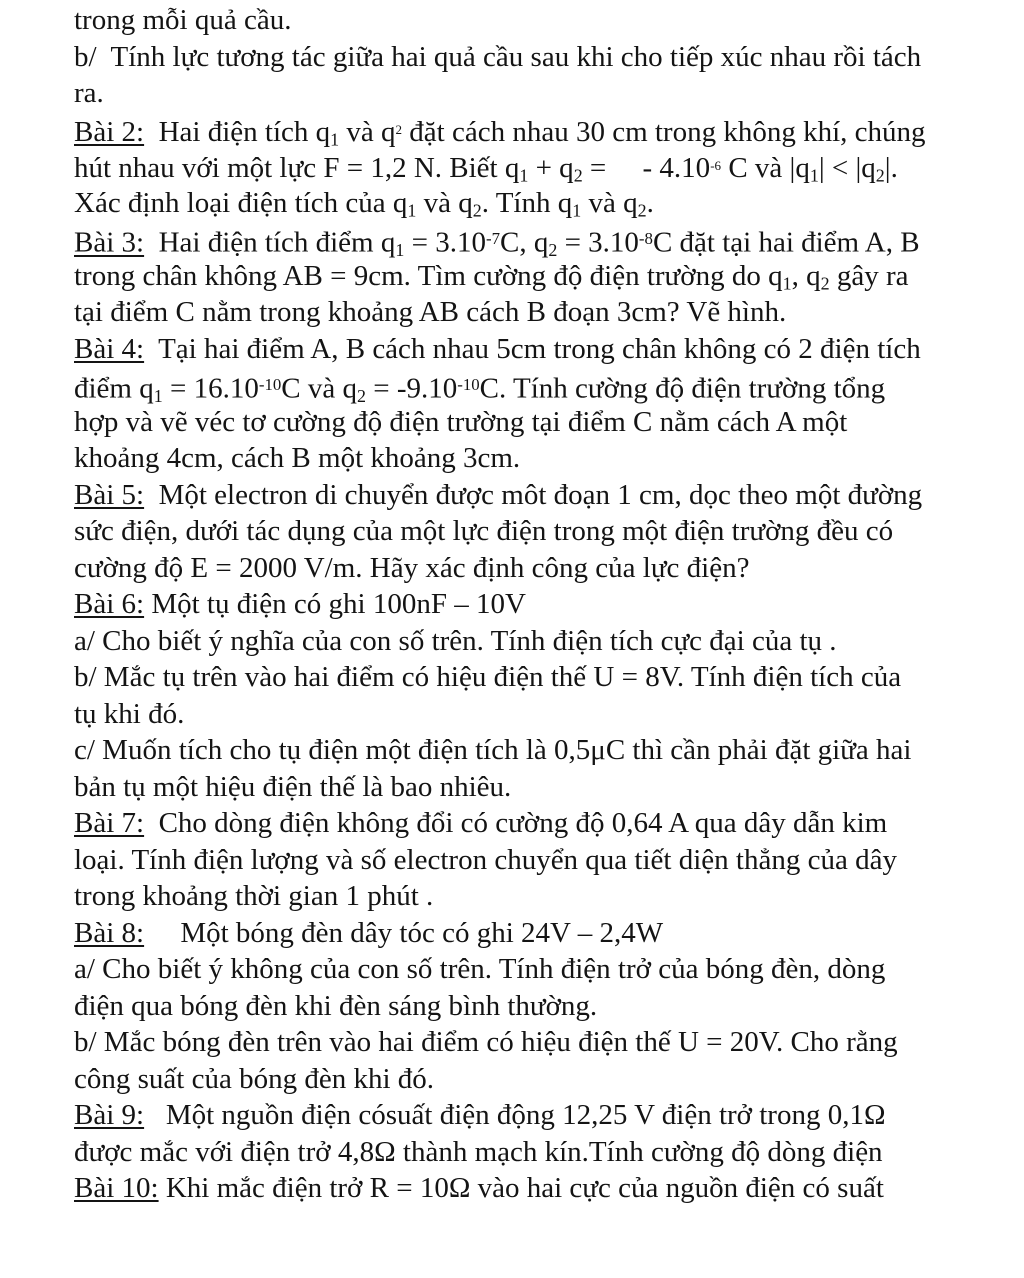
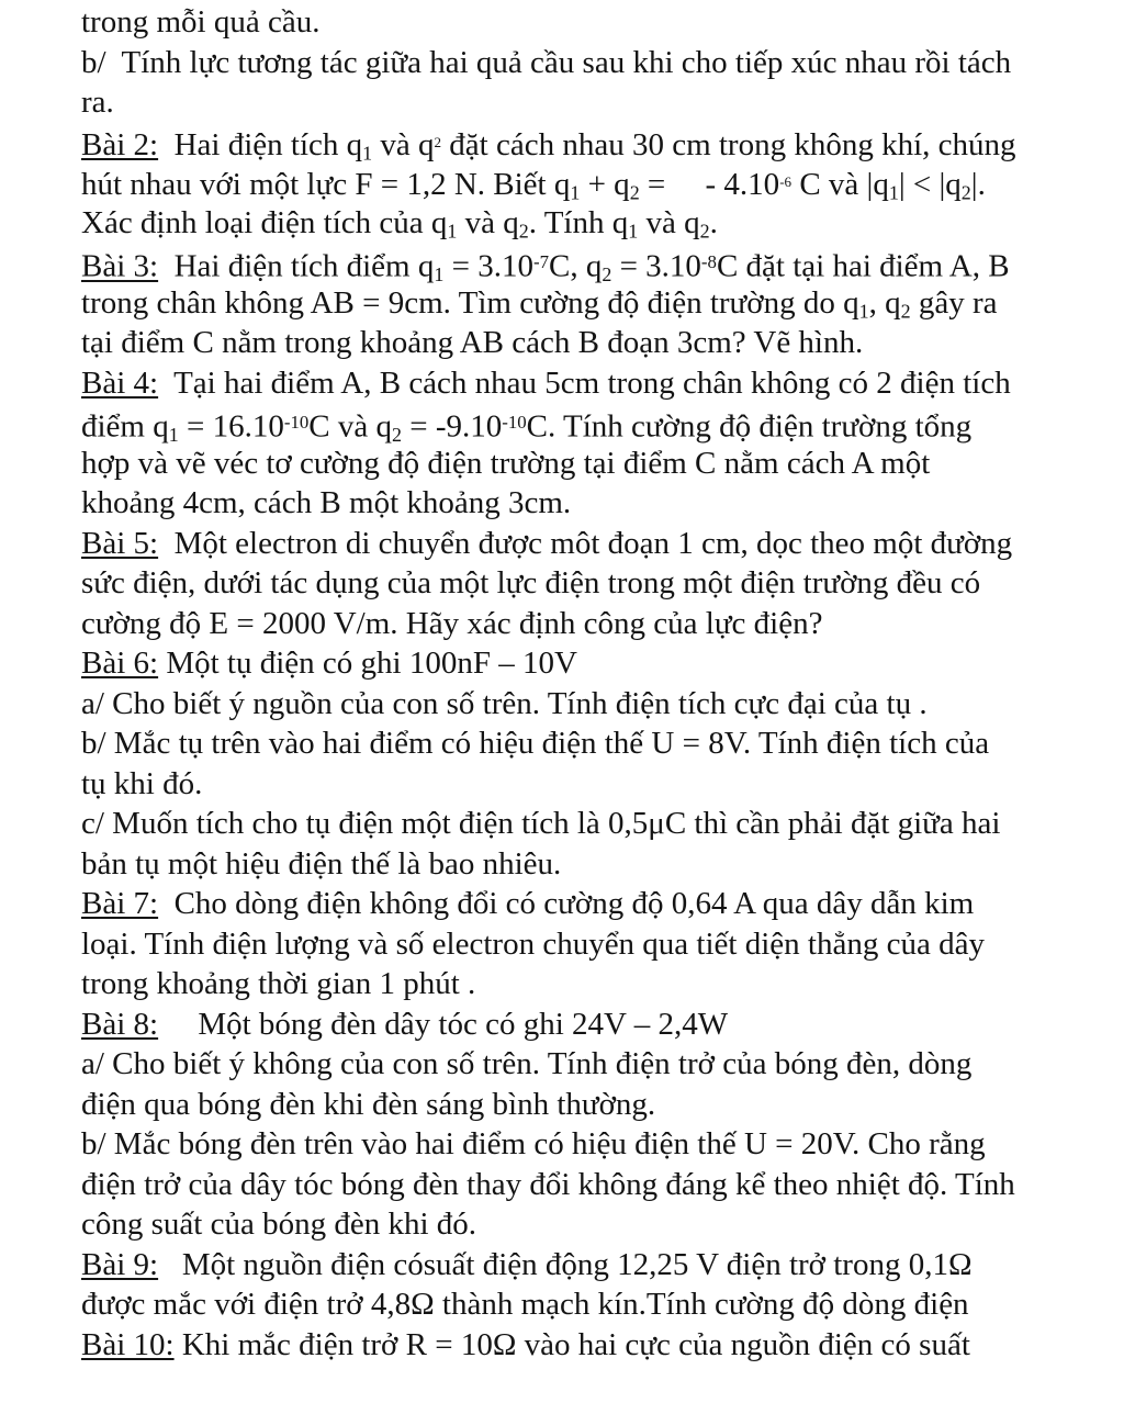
  trong mỗi quả cầu.
  b/ Tính lực tương tác giữa hai quả cầu sau khi cho tiếp xúc nhau rồi tách
  ra.
  Bài 2: Hai điện tích q1 và q2 đặt cách nhau 30 cm trong không khí, chúng
  hút nhau với một lực F = 1,2 N. Biết q1 + q2 = - 4.10-6 C và |q1| < |q2|.
  Xác định loại điện tích của q1 và q2. Tính q1 và q2.
  Bài 3: Hai điện tích điểm q1 = 3.10-7C, q2 = 3.10-8C đặt tại hai điểm A, B
  trong chân không AB = 9cm. Tìm cường độ điện trường do q1, q2 gây ra
  tại điểm C nằm trong khoảng AB cách B đoạn 3cm? Vẽ hình.
  Bài 4: Tại hai điểm A, B cách nhau 5cm trong chân không có 2 điện tích
  điểm q1 = 16.10-10C và q2 = -9.10-10C. Tính cường độ điện trường tổng
  hợp và vẽ véc tơ cường độ điện trường tại điểm C nằm cách A một
  khoảng 4cm, cách B một khoảng 3cm.
  Bài 5: Một electron di chuyển được môt đoạn 1 cm, dọc theo một đường
  sức điện, dưới tác dụng của một lực điện trong một điện trường đều có
  cường độ E = 2000 V/m. Hãy xác định công của lực điện?
  Bài 6: Một tụ điện có ghi 100nF – 10V
- a/ Cho biết ý nghĩa của con số trên. Tính điện tích cực đại của tụ .
+ a/ Cho biết ý nguồn của con số trên. Tính điện tích cực đại của tụ .
  b/ Mắc tụ trên vào hai điểm có hiệu điện thế U = 8V. Tính điện tích của
  tụ khi đó.
  c/ Muốn tích cho tụ điện một điện tích là 0,5μC thì cần phải đặt giữa hai
  bản tụ một hiệu điện thế là bao nhiêu.
  Bài 7: Cho dòng điện không đổi có cường độ 0,64 A qua dây dẫn kim
  loại. Tính điện lượng và số electron chuyển qua tiết diện thẳng của dây
  trong khoảng thời gian 1 phút .
  Bài 8: Một bóng đèn dây tóc có ghi 24V – 2,4W
  a/ Cho biết ý không của con số trên. Tính điện trở của bóng đèn, dòng
  điện qua bóng đèn khi đèn sáng bình thường.
  b/ Mắc bóng đèn trên vào hai điểm có hiệu điện thế U = 20V. Cho rằng
+ điện trở của dây tóc bóng đèn thay đổi không đáng kể theo nhiệt độ. Tính
  công suất của bóng đèn khi đó.
  Bài 9: Một nguồn điện cósuất điện động 12,25 V điện trở trong 0,1Ω
  được mắc với điện trở 4,8Ω thành mạch kín.Tính cường độ dòng điện
  Bài 10: Khi mắc điện trở R = 10Ω vào hai cực của nguồn điện có suất
